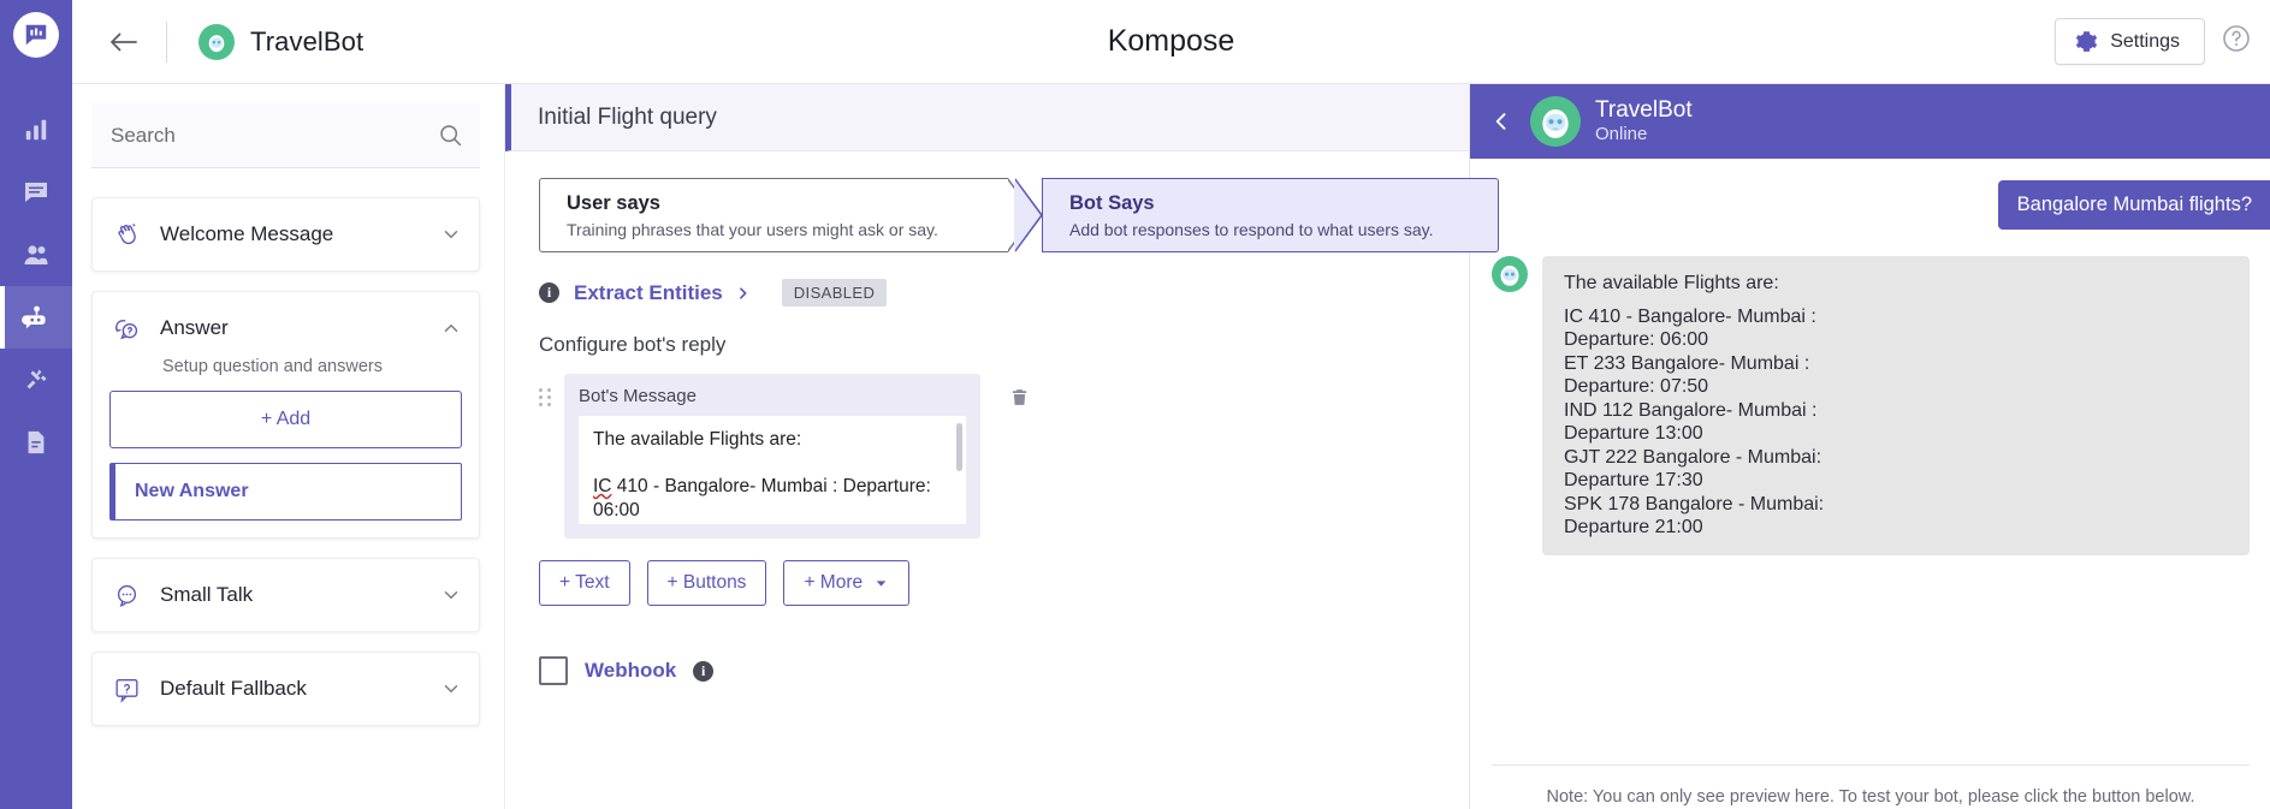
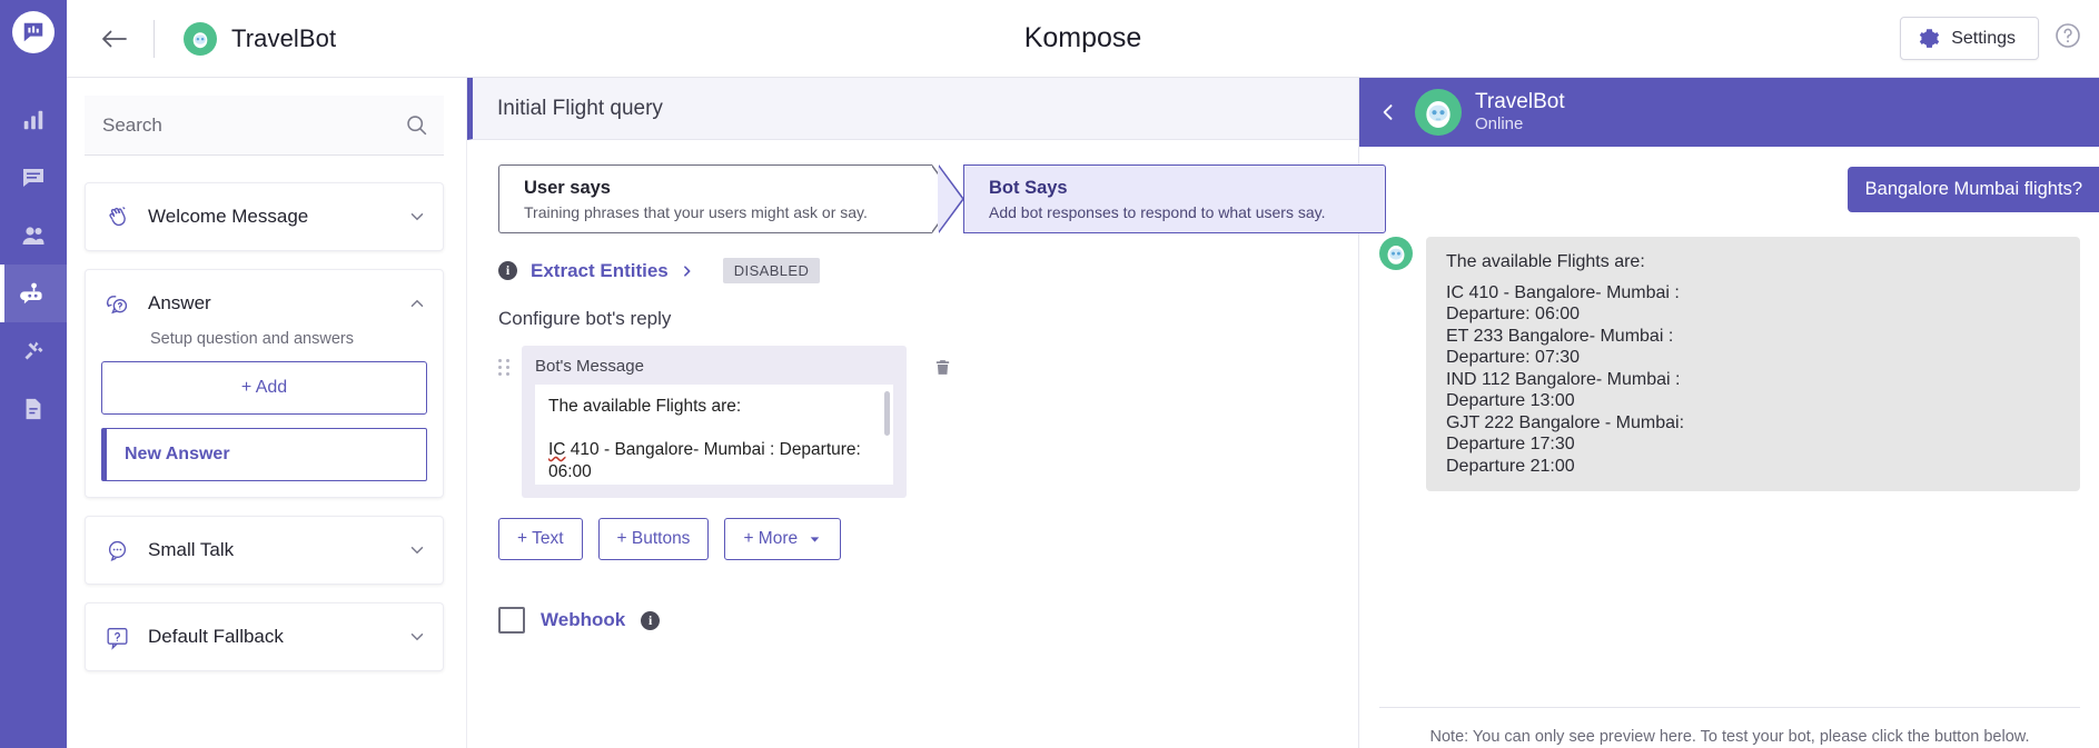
  TravelBot
  Kompose
  Settings
  Search
  Welcome Message
  Answer
  Setup question and answers
  + Add
  New Answer
  Small Talk
  Default Fallback
  Initial Flight query
  User says
  Training phrases that your users might ask or say.
  Bot Says
  Add bot responses to respond to what users say.
  i
  Extract Entities
  DISABLED
  Configure bot's reply
  Bot's Message
  The available Flights are:
  IC 410 - Bangalore- Mumbai : Departure: 06:00
  + Text
  + Buttons
  + More
  Webhook
  i
  TravelBot
  Online
  Bangalore Mumbai flights?
  The available Flights are:
  IC 410 - Bangalore- Mumbai :
  Departure: 06:00
  ET 233 Bangalore- Mumbai :
- Departure: 07:50
+ Departure: 07:30
  IND 112 Bangalore- Mumbai :
  Departure 13:00
  GJT 222 Bangalore - Mumbai:
  Departure 17:30
- SPK 178 Bangalore - Mumbai:
  Departure 21:00
  Note: You can only see preview here. To test your bot, please click the button below.
